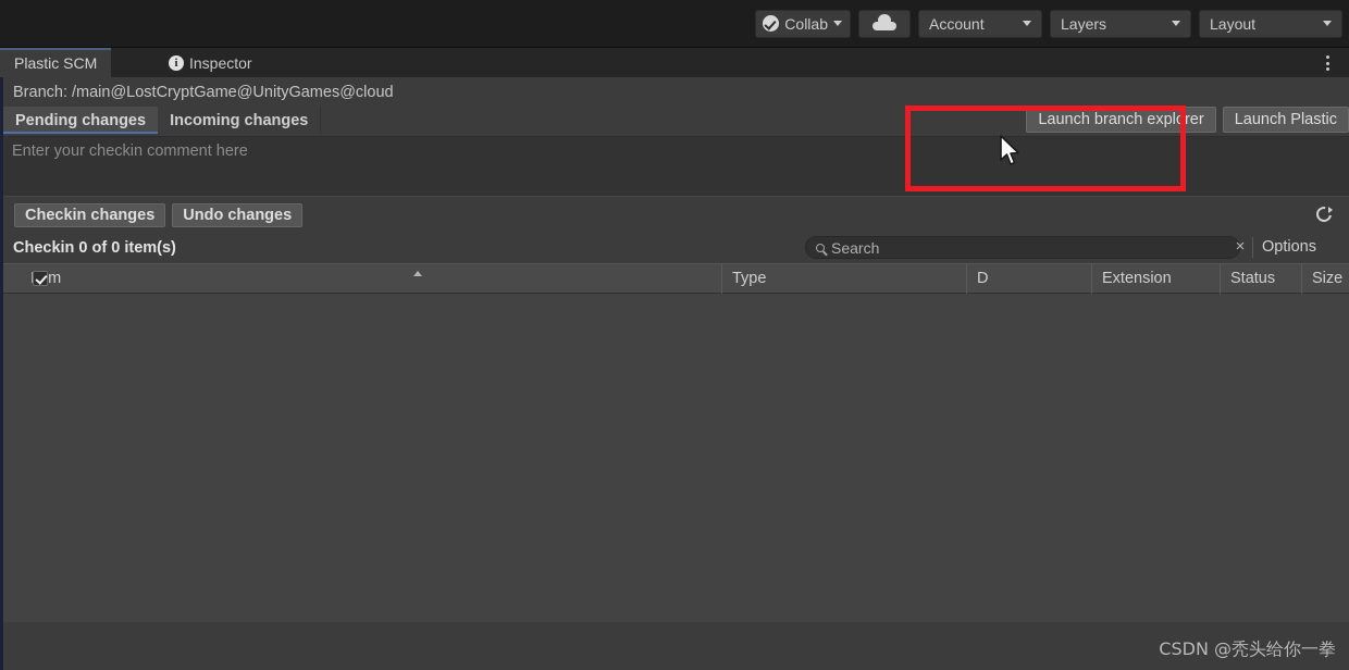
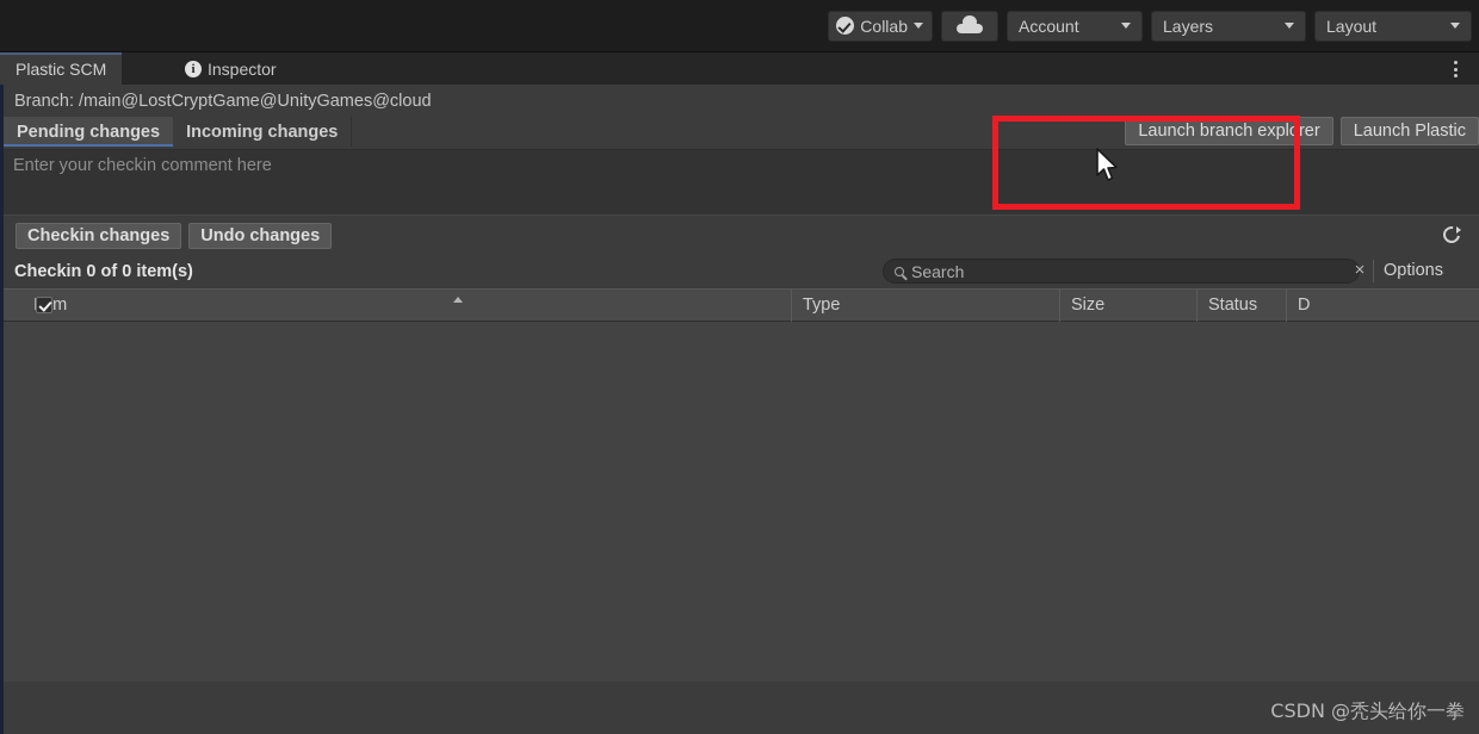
  Collab
  Account
  Layers
  Layout
  Plastic SCM
  i
  Inspector
  Branch: /main@LostCryptGame@UnityGames@cloud
  Pending changes
  Incoming changes
  Launch branch explorer
  Launch Plastic
  Enter your checkin comment here
  Checkin changes
  Undo changes
  Checkin 0 of 0 item(s)
  Search
  ×
  Options
  Type
- D
+ Size
- Extension
  Status
- Size
+ D
  CSDN @秃头给你一拳
